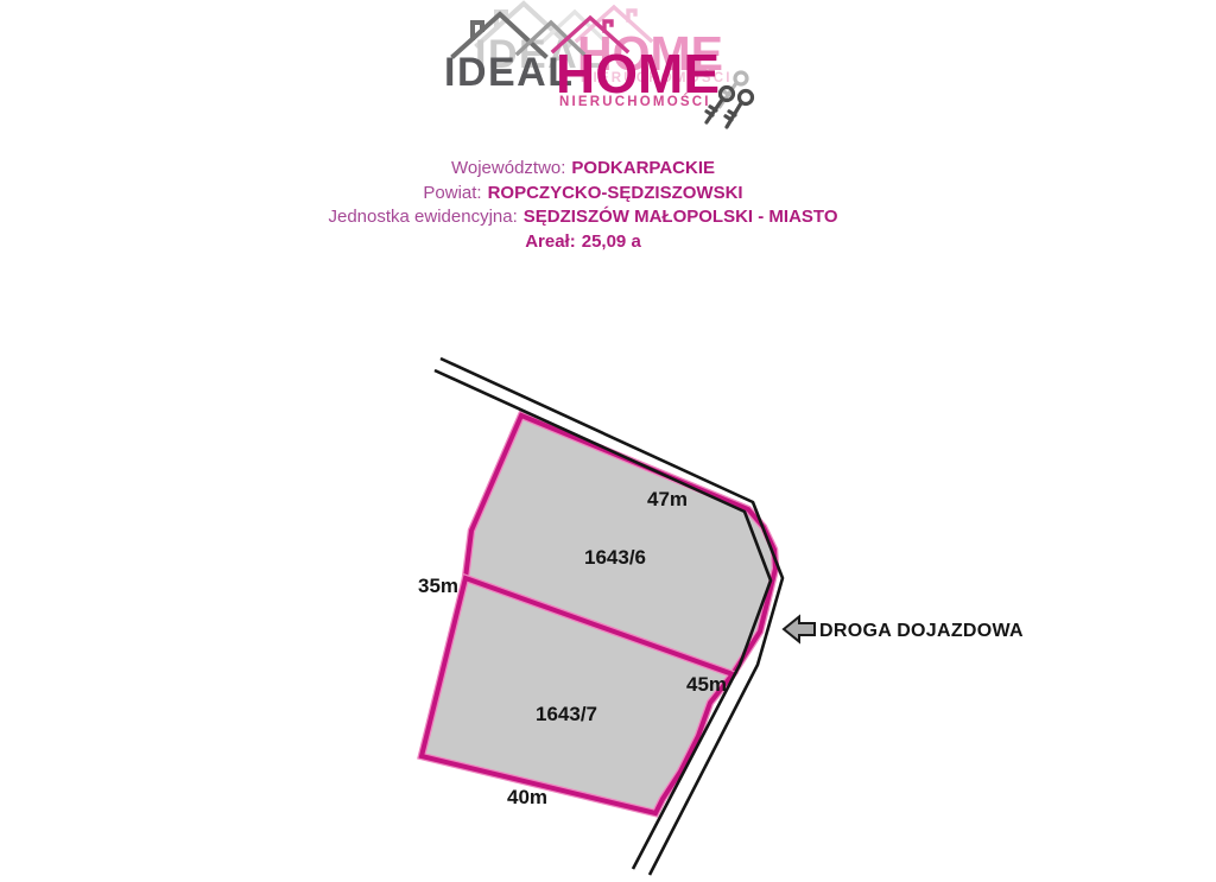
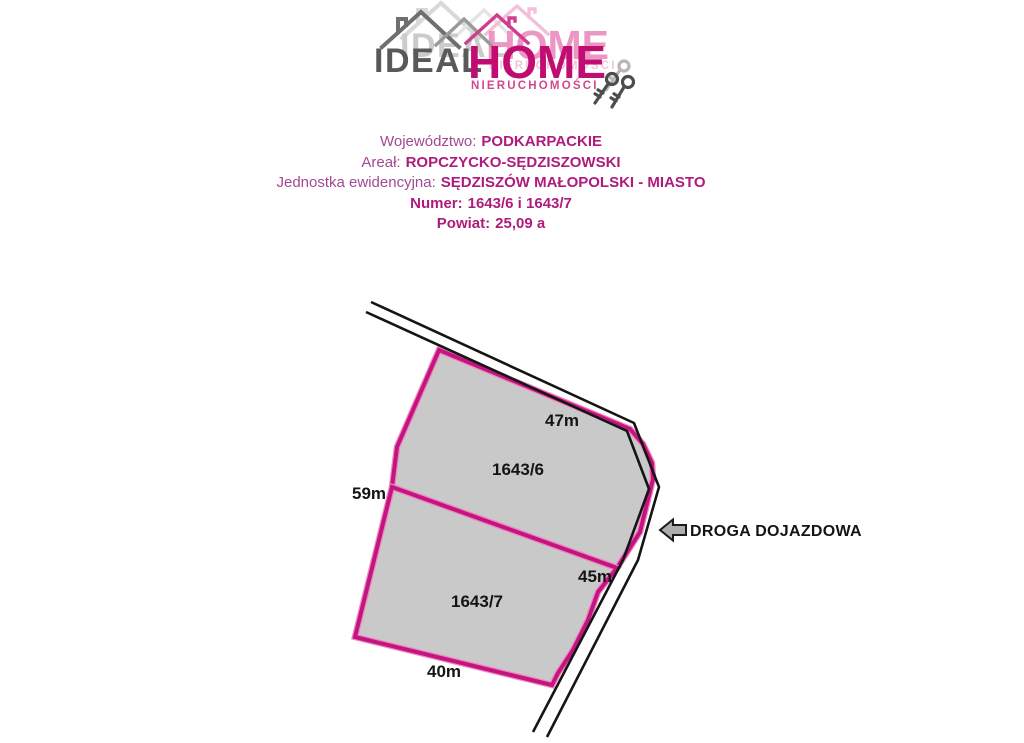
  IDEAL
  HOME
  NIERUCHOMOŚCI
  IDEAL
  HOME
  NIERUCHOMOŚCI
  Województwo: PODKARPACKIE
- Powiat: ROPCZYCKO-SĘDZISZOWSKI
+ Areał: ROPCZYCKO-SĘDZISZOWSKI
  Jednostka ewidencyjna: SĘDZISZÓW MAŁOPOLSKI - MIASTO
+ Numer: 1643/6 i 1643/7
- Areał: 25,09 a
+ Powiat: 25,09 a
  47m
  1643/6
- 35m
+ 59m
  45m
  1643/7
  40m
  DROGA DOJAZDOWA
